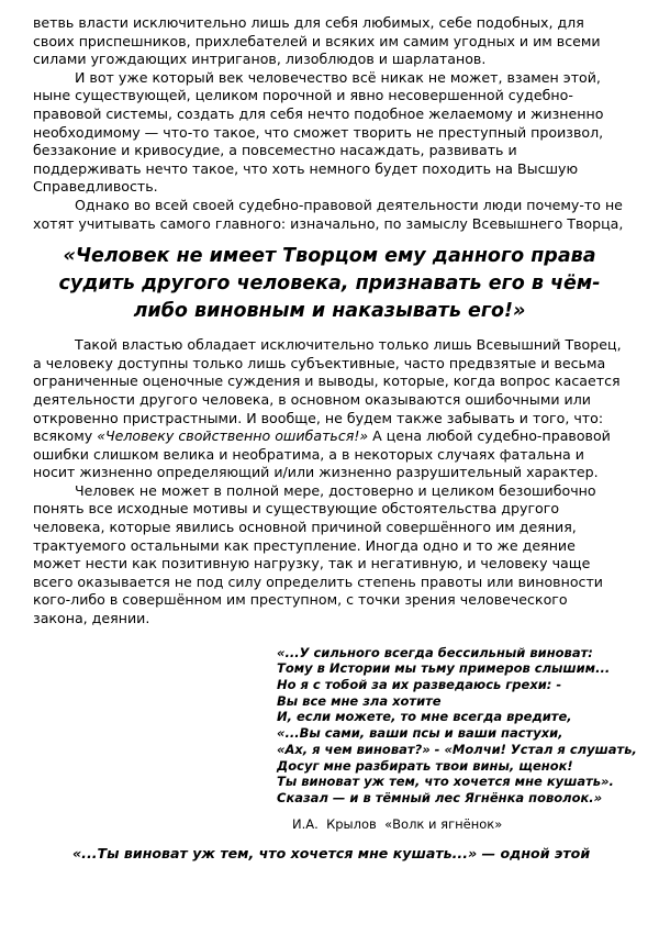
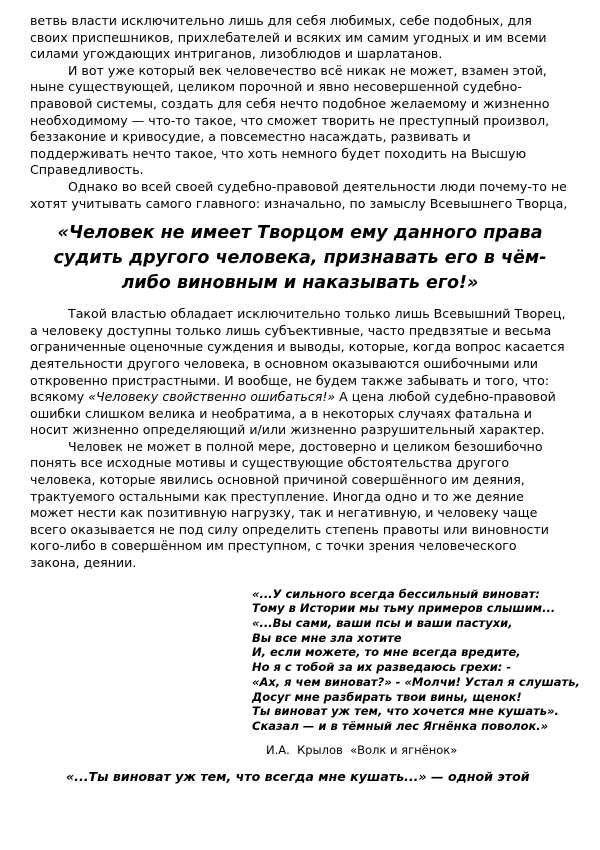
  ветвь власти исключительно лишь для себя любимых, себе подобных, для своих приспешников, прихлебателей и всяких им самим угодных и им всеми силами угождающих интриганов, лизоблюдов и шарлатанов.
  И вот уже который век человечество всё никак не может, взамен этой, ныне существующей, целиком порочной и явно несовершенной судебно-правовой системы, создать для себя нечто подобное желаемому и жизненно необходимому — что-то такое, что сможет творить не преступный произвол, беззаконие и кривосудие, а повсеместно насаждать, развивать и поддерживать нечто такое, что хоть немного будет походить на Высшую Справедливость.
  Однако во всей своей судебно-правовой деятельности люди почему-то не хотят учитывать самого главного: изначально, по замыслу Всевышнего Творца,
  «Человек не имеет Творцом ему данного права судить другого человека, признавать его в чём-либо виновным и наказывать его!»
  Такой властью обладает исключительно только лишь Всевышний Творец, а человеку доступны только лишь субъективные, часто предвзятые и весьма ограниченные оценочные суждения и выводы, которые, когда вопрос касается деятельности другого человека, в основном оказываются ошибочными или откровенно пристрастными. И вообще, не будем также забывать и того, что: всякому «Человеку свойственно ошибаться!» А цена любой судебно-правовой ошибки слишком велика и необратима, а в некоторых случаях фатальна и носит жизненно определяющий и/или жизненно разрушительный характер.
  Человек не может в полной мере, достоверно и целиком безошибочно понять все исходные мотивы и существующие обстоятельства другого человека, которые явились основной причиной совершённого им деяния, трактуемого остальными как преступление. Иногда одно и то же деяние может нести как позитивную нагрузку, так и негативную, и человеку чаще всего оказывается не под силу определить степень правоты или виновности кого-либо в совершённом им преступном, с точки зрения человеческого закона, деянии.
  «...У сильного всегда бессильный виноват:
  Тому в Истории мы тьму примеров слышим...
- Но я с тобой за их разведаюсь грехи: -
+ «...Вы сами, ваши псы и ваши пастухи,
  Вы все мне зла хотите
  И, если можете, то мне всегда вредите,
- «...Вы сами, ваши псы и ваши пастухи,
+ Но я с тобой за их разведаюсь грехи: -
  «Ах, я чем виноват?» - «Молчи! Устал я слушать,
  Досуг мне разбирать твои вины, щенок!
  Ты виноват уж тем, что хочется мне кушать».
  Сказал — и в тёмный лес Ягнёнка поволок.»
  И.А. Крылов «Волк и ягнёнок»
- «...Ты виноват уж тем, что хочется мне кушать...» — одной этой
+ «...Ты виноват уж тем, что всегда мне кушать...» — одной этой
